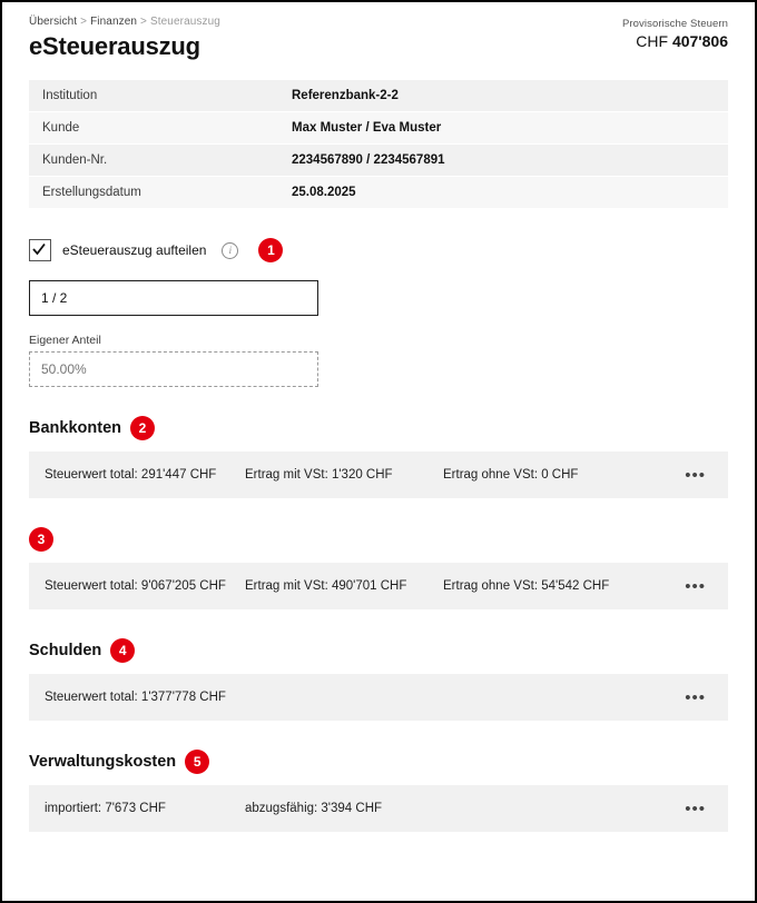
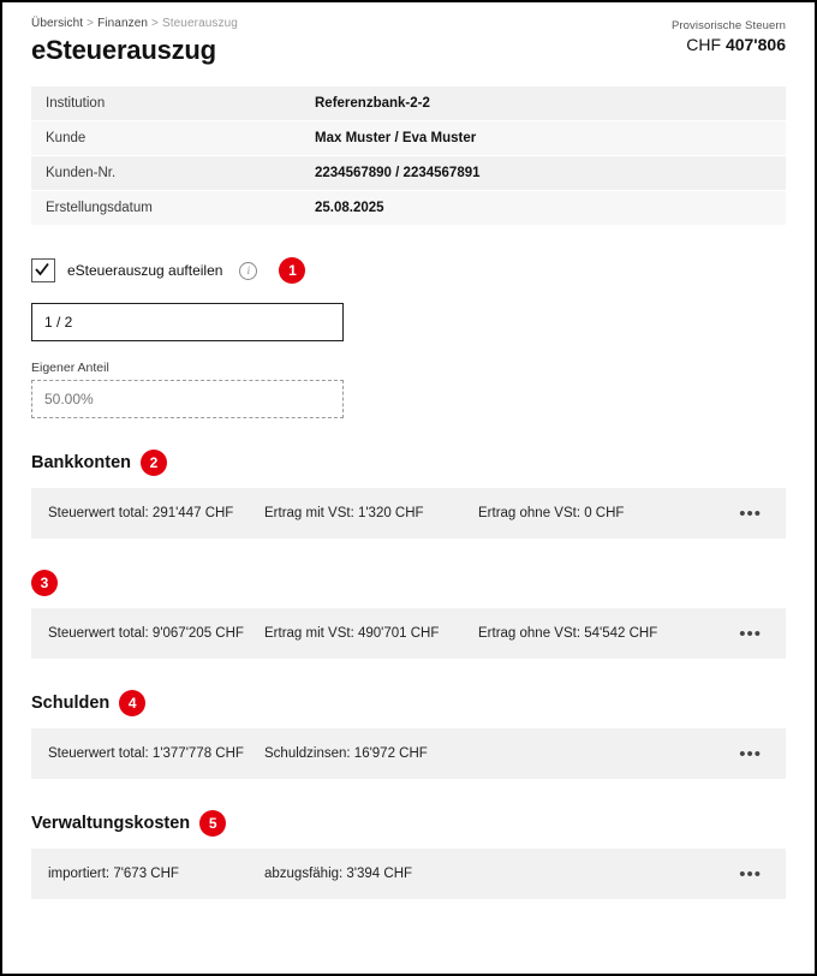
  Übersicht > Finanzen > Steuerauszug
  eSteuerauszug
  Provisorische Steuern
  CHF 407'806
  Institution	Referenzbank-2-2
  Kunde	Max Muster / Eva Muster
  Kunden-Nr.	2234567890 / 2234567891
  Erstellungsdatum	25.08.2025
  eSteuerauszug aufteilen
  i
  1
  1 / 2
  Eigener Anteil
  50.00%
  Bankkonten
  2
  Steuerwert total: 291'447 CHF
  Ertrag mit VSt: 1'320 CHF
  Ertrag ohne VSt: 0 CHF
  •••
  3
  Steuerwert total: 9'067'205 CHF
  Ertrag mit VSt: 490'701 CHF
  Ertrag ohne VSt: 54'542 CHF
  •••
  Schulden
  4
  Steuerwert total: 1'377'778 CHF
+ Schuldzinsen: 16'972 CHF
  •••
  Verwaltungskosten
  5
  importiert: 7'673 CHF
  abzugsfähig: 3'394 CHF
  •••
